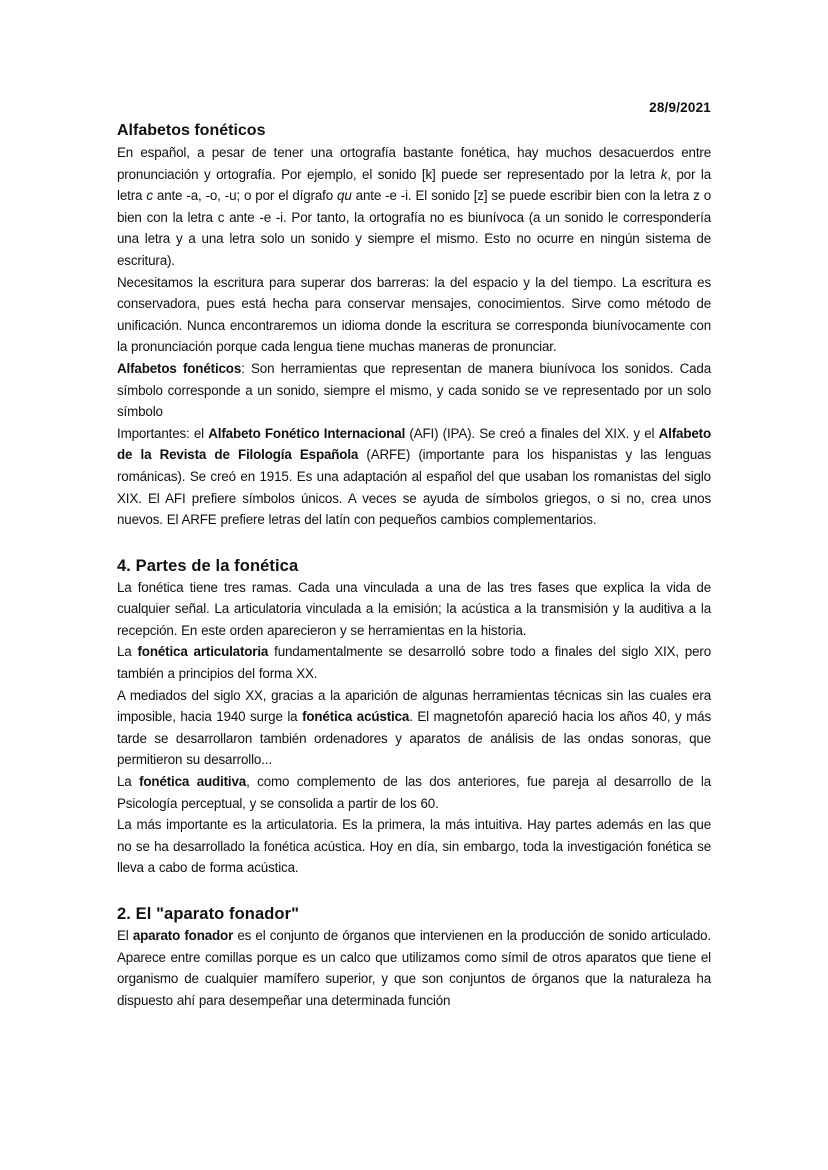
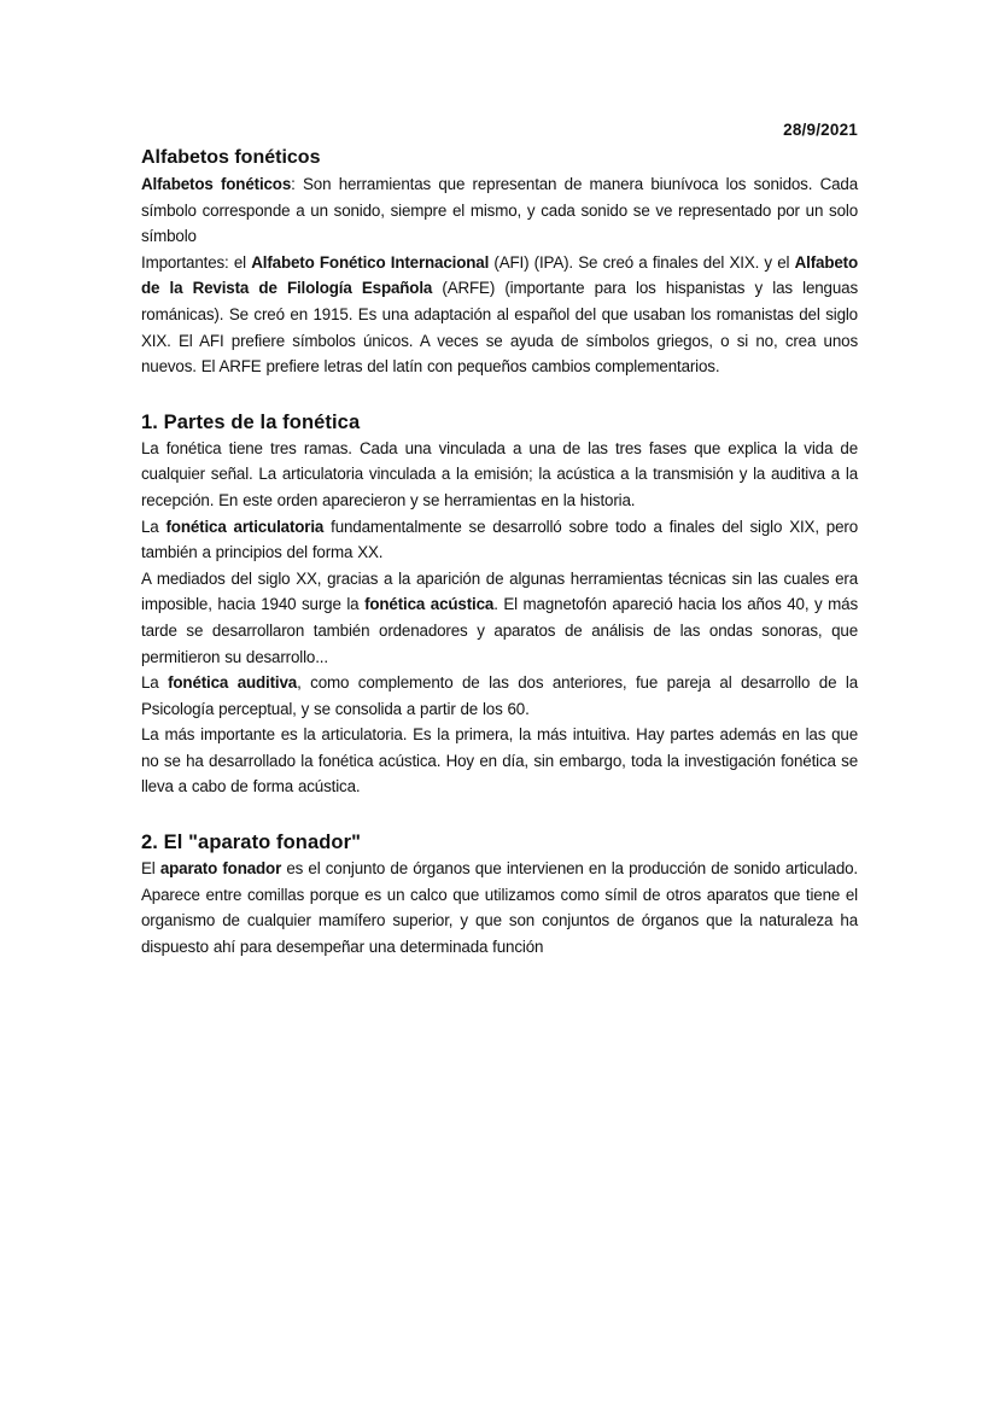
  28/9/2021
  Alfabetos fonéticos
- En español, a pesar de tener una ortografía bastante fonética, hay muchos desacuerdos entre pronunciación y ortografía. Por ejemplo, el sonido [k] puede ser representado por la letra k, por la letra c ante -a, -o, -u; o por el dígrafo qu ante -e -i. El sonido [z] se puede escribir bien con la letra z o bien con la letra c ante -e -i. Por tanto, la ortografía no es biunívoca (a un sonido le correspondería una letra y a una letra solo un sonido y siempre el mismo. Esto no ocurre en ningún sistema de escritura).
- Necesitamos la escritura para superar dos barreras: la del espacio y la del tiempo. La escritura es conservadora, pues está hecha para conservar mensajes, conocimientos. Sirve como método de unificación. Nunca encontraremos un idioma donde la escritura se corresponda biunívocamente con la pronunciación porque cada lengua tiene muchas maneras de pronunciar.
  Alfabetos fonéticos: Son herramientas que representan de manera biunívoca los sonidos. Cada símbolo corresponde a un sonido, siempre el mismo, y cada sonido se ve representado por un solo símbolo
  Importantes: el Alfabeto Fonético Internacional (AFI) (IPA). Se creó a finales del XIX. y el Alfabeto de la Revista de Filología Española (ARFE) (importante para los hispanistas y las lenguas románicas). Se creó en 1915. Es una adaptación al español del que usaban los romanistas del siglo XIX. El AFI prefiere símbolos únicos. A veces se ayuda de símbolos griegos, o si no, crea unos nuevos. El ARFE prefiere letras del latín con pequeños cambios complementarios.
- 4. Partes de la fonética
+ 1. Partes de la fonética
  La fonética tiene tres ramas. Cada una vinculada a una de las tres fases que explica la vida de cualquier señal. La articulatoria vinculada a la emisión; la acústica a la transmisión y la auditiva a la recepción. En este orden aparecieron y se herramientas en la historia.
  La fonética articulatoria fundamentalmente se desarrolló sobre todo a finales del siglo XIX, pero también a principios del forma XX.
  A mediados del siglo XX, gracias a la aparición de algunas herramientas técnicas sin las cuales era imposible, hacia 1940 surge la fonética acústica. El magnetofón apareció hacia los años 40, y más tarde se desarrollaron también ordenadores y aparatos de análisis de las ondas sonoras, que permitieron su desarrollo...
  La fonética auditiva, como complemento de las dos anteriores, fue pareja al desarrollo de la Psicología perceptual, y se consolida a partir de los 60.
  La más importante es la articulatoria. Es la primera, la más intuitiva. Hay partes además en las que no se ha desarrollado la fonética acústica. Hoy en día, sin embargo, toda la investigación fonética se lleva a cabo de forma acústica.
  2. El "aparato fonador"
  El aparato fonador es el conjunto de órganos que intervienen en la producción de sonido articulado. Aparece entre comillas porque es un calco que utilizamos como símil de otros aparatos que tiene el organismo de cualquier mamífero superior, y que son conjuntos de órganos que la naturaleza ha dispuesto ahí para desempeñar una determinada función
